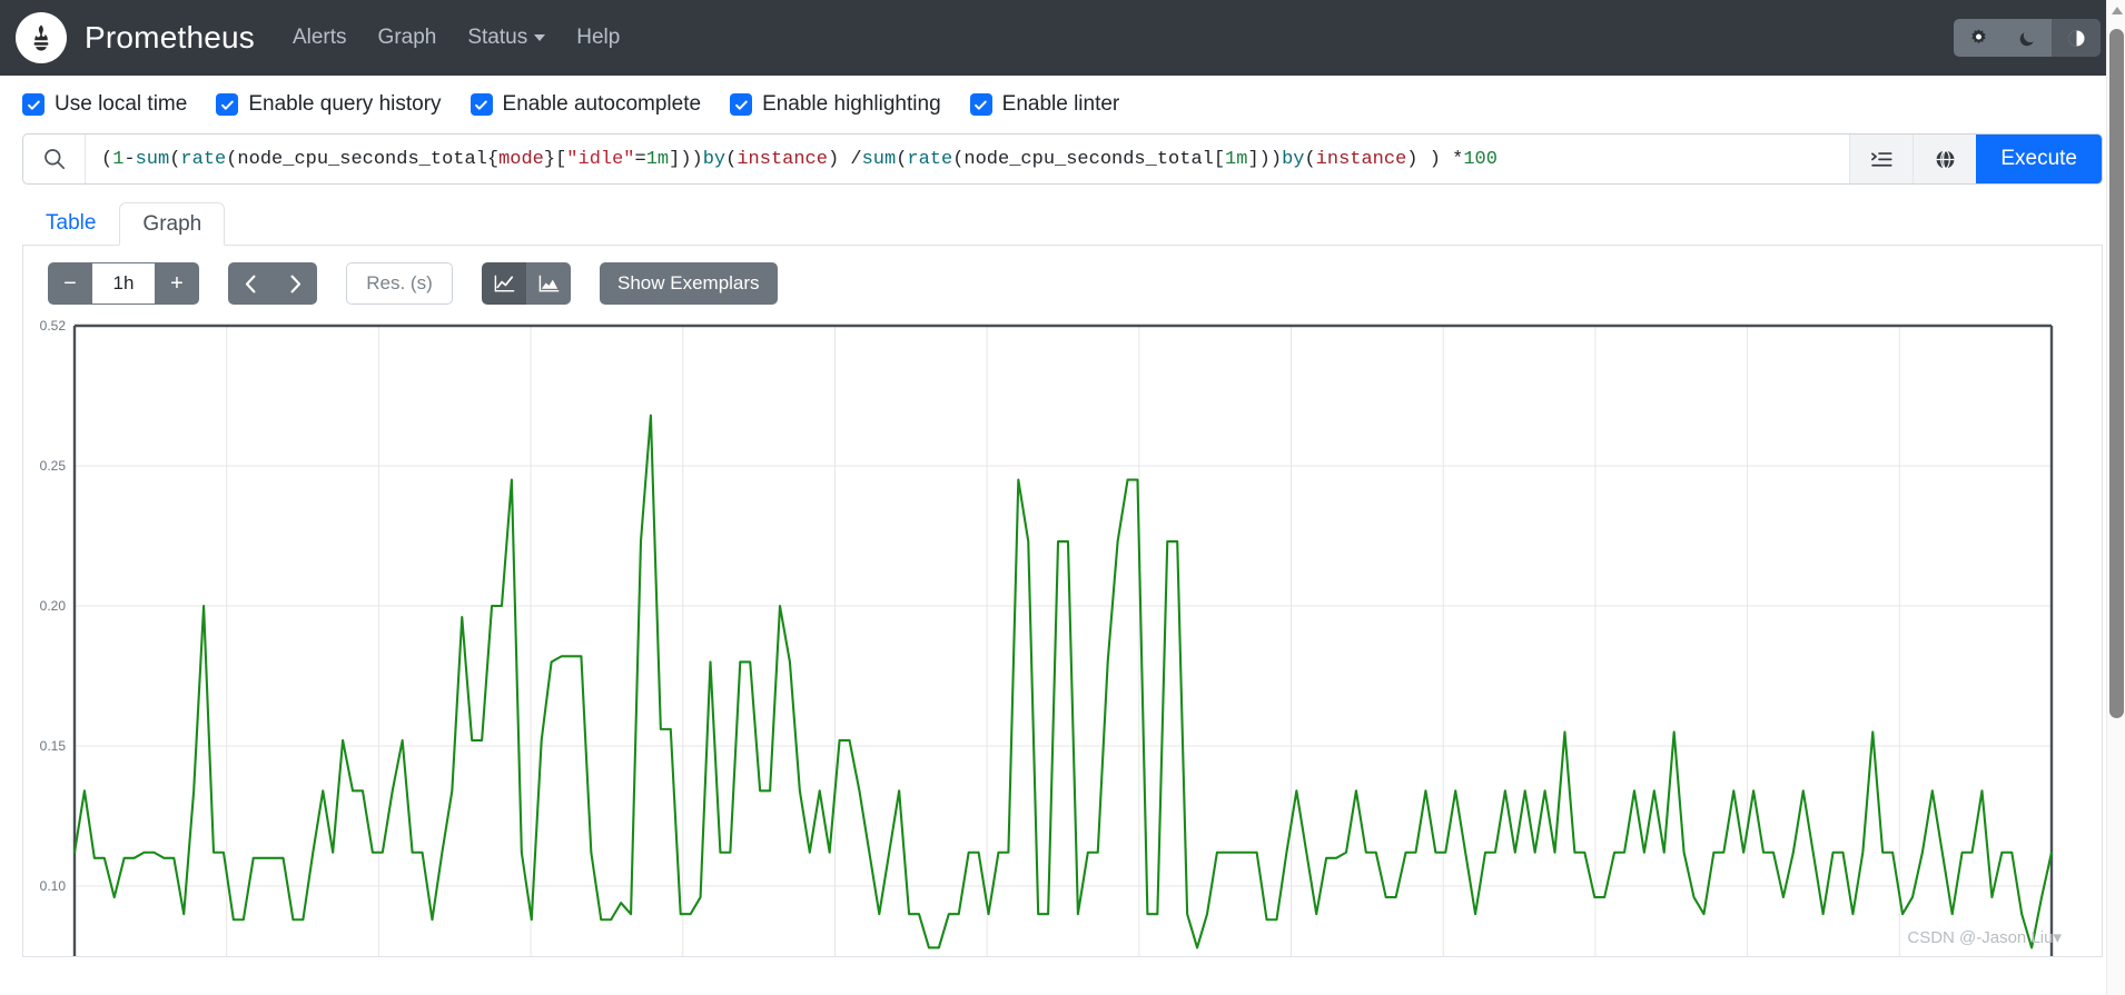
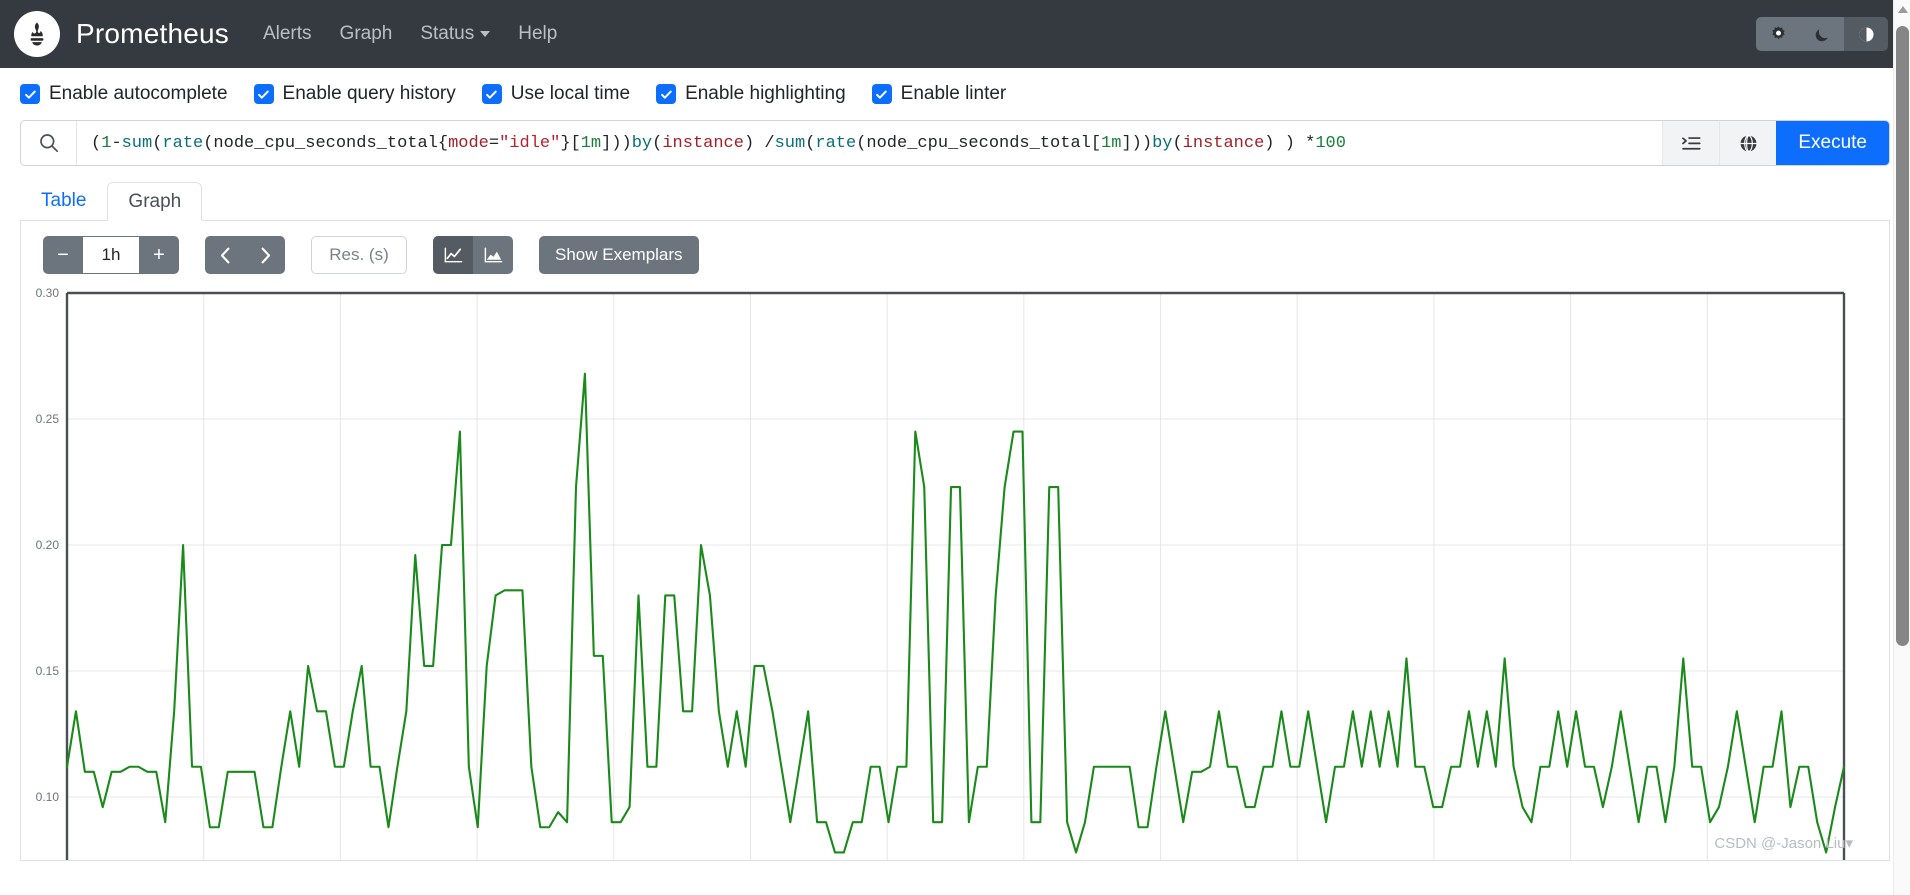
  Prometheus
  Alerts
  Graph
  Status
  Help
- Use local time
+ Enable autocomplete
  Enable query history
- Enable autocomplete
+ Use local time
  Enable highlighting
  Enable linter
  (
  1
  -
  sum
  (
  rate
  (node_cpu_seconds_total{
  mode
- }[
+ =
  "idle"
- =
+ }[
  1m
  ]))
  by
  (
  instance
  ) /
  sum
  (
  rate
  (node_cpu_seconds_total[
  1m
  ]))
  by
  (
  instance
  ) ) *
  100
  Execute
  Table
  Graph
  −
  1h
  +
  Res. (s)
  Show Exemplars
- 0.52
+ 0.30
  0.25
  0.20
  0.15
  0.10
  CSDN @-Jason Liu▾
